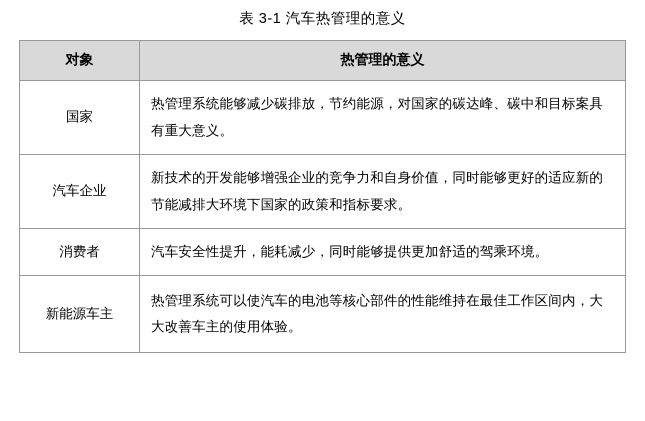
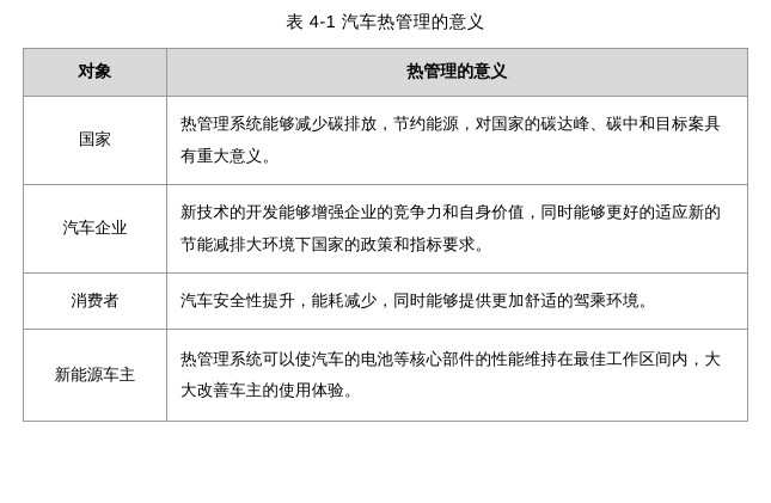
- 表 3-1 汽车热管理的意义
+ 表 4-1 汽车热管理的意义
  对象	热管理的意义
  国家	热管理系统能够减少碳排放，节约能源，对国家的碳达峰、碳中和目标案具有重大意义。
  汽车企业	新技术的开发能够增强企业的竞争力和自身价值，同时能够更好的适应新的节能减排大环境下国家的政策和指标要求。
  消费者	汽车安全性提升，能耗减少，同时能够提供更加舒适的驾乘环境。
  新能源车主	热管理系统可以使汽车的电池等核心部件的性能维持在最佳工作区间内，大大改善车主的使用体验。
